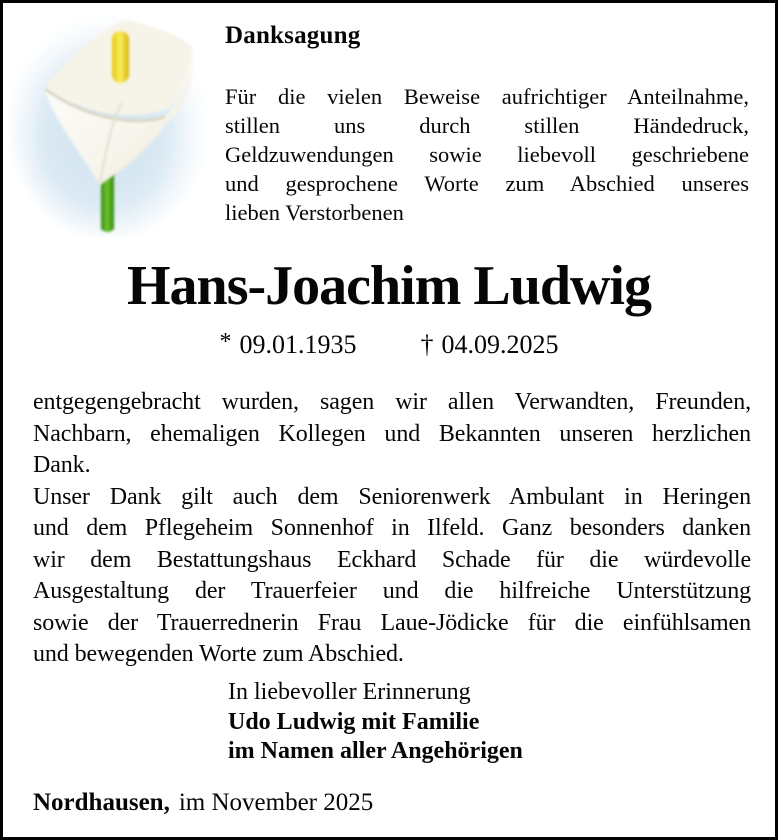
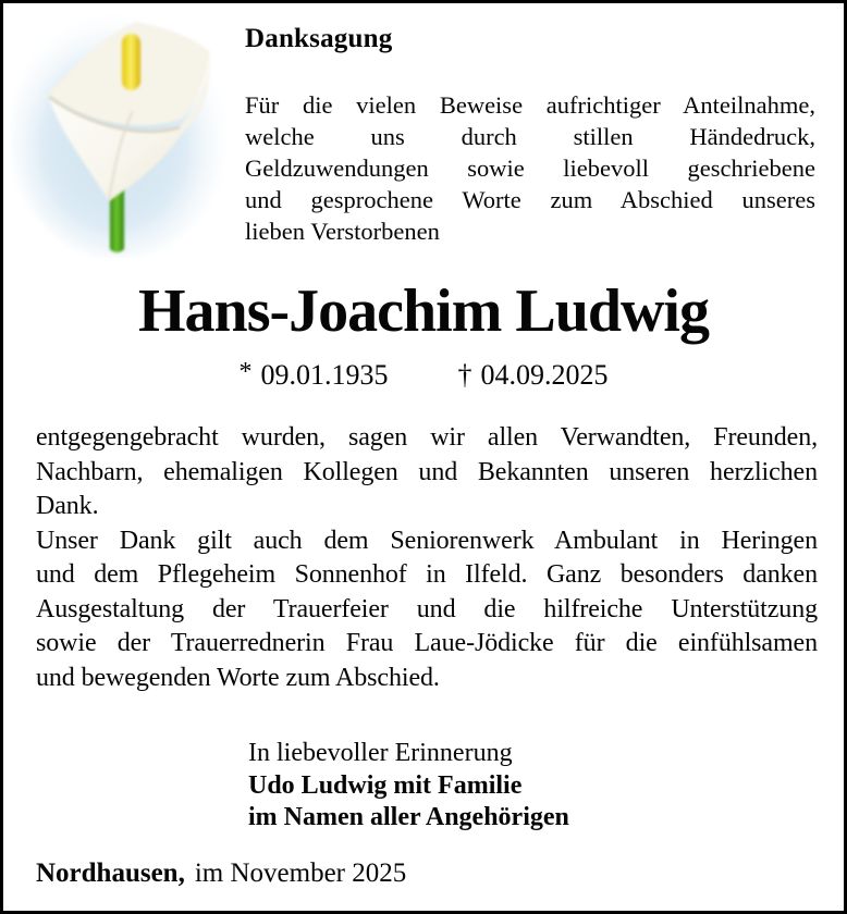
  Danksagung
  Für die vielen Beweise aufrichtiger Anteilnahme,
- stillen uns durch stillen Händedruck,
+ welche uns durch stillen Händedruck,
  Geldzuwendungen sowie liebevoll geschriebene
  und gesprochene Worte zum Abschied unseres
  lieben Verstorbenen
  Hans-Joachim Ludwig
  *
  09.01.1935
  †
  04.09.2025
  entgegengebracht wurden, sagen wir allen Verwandten, Freunden,
  Nachbarn, ehemaligen Kollegen und Bekannten unseren herzlichen
  Dank.
  Unser Dank gilt auch dem Seniorenwerk Ambulant in Heringen
  und dem Pflegeheim Sonnenhof in Ilfeld. Ganz besonders danken
- wir dem Bestattungshaus Eckhard Schade für die würdevolle
  Ausgestaltung der Trauerfeier und die hilfreiche Unterstützung
  sowie der Trauerrednerin Frau Laue-Jödicke für die einfühlsamen
  und bewegenden Worte zum Abschied.
  In liebevoller Erinnerung
  Udo Ludwig mit Familie
  im Namen aller Angehörigen
  Nordhausen,
  im November 2025
